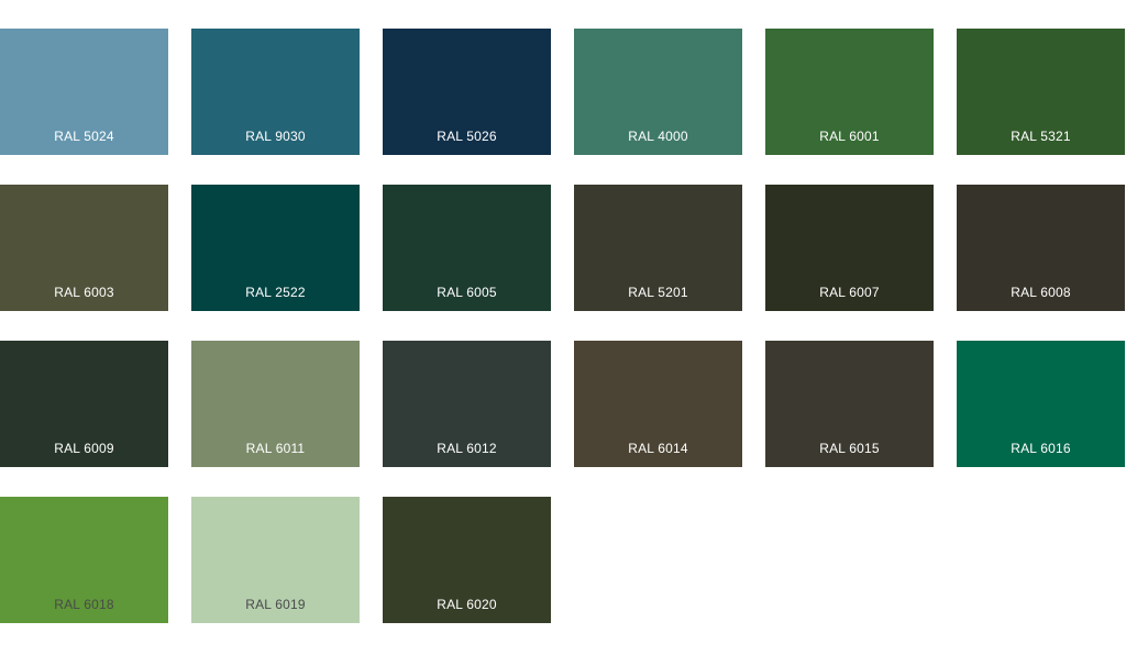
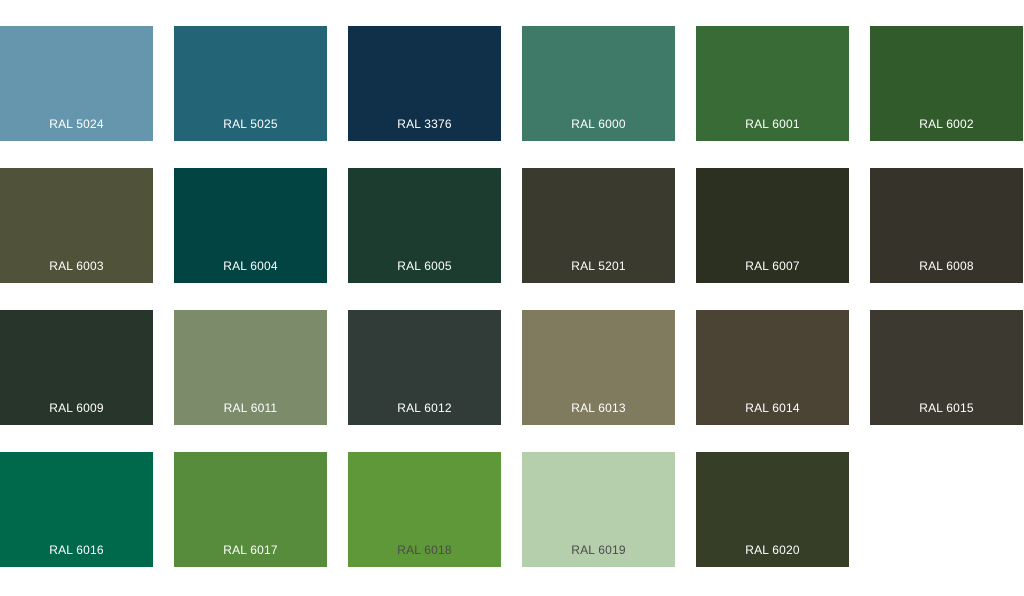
  RAL 5024
- RAL 9030
+ RAL 5025
- RAL 5026
+ RAL 3376
- RAL 4000
+ RAL 6000
  RAL 6001
- RAL 5321
+ RAL 6002
  RAL 6003
- RAL 2522
+ RAL 6004
  RAL 6005
  RAL 5201
  RAL 6007
  RAL 6008
  RAL 6009
  RAL 6011
  RAL 6012
+ RAL 6013
  RAL 6014
  RAL 6015
  RAL 6016
+ RAL 6017
  RAL 6018
  RAL 6019
  RAL 6020
